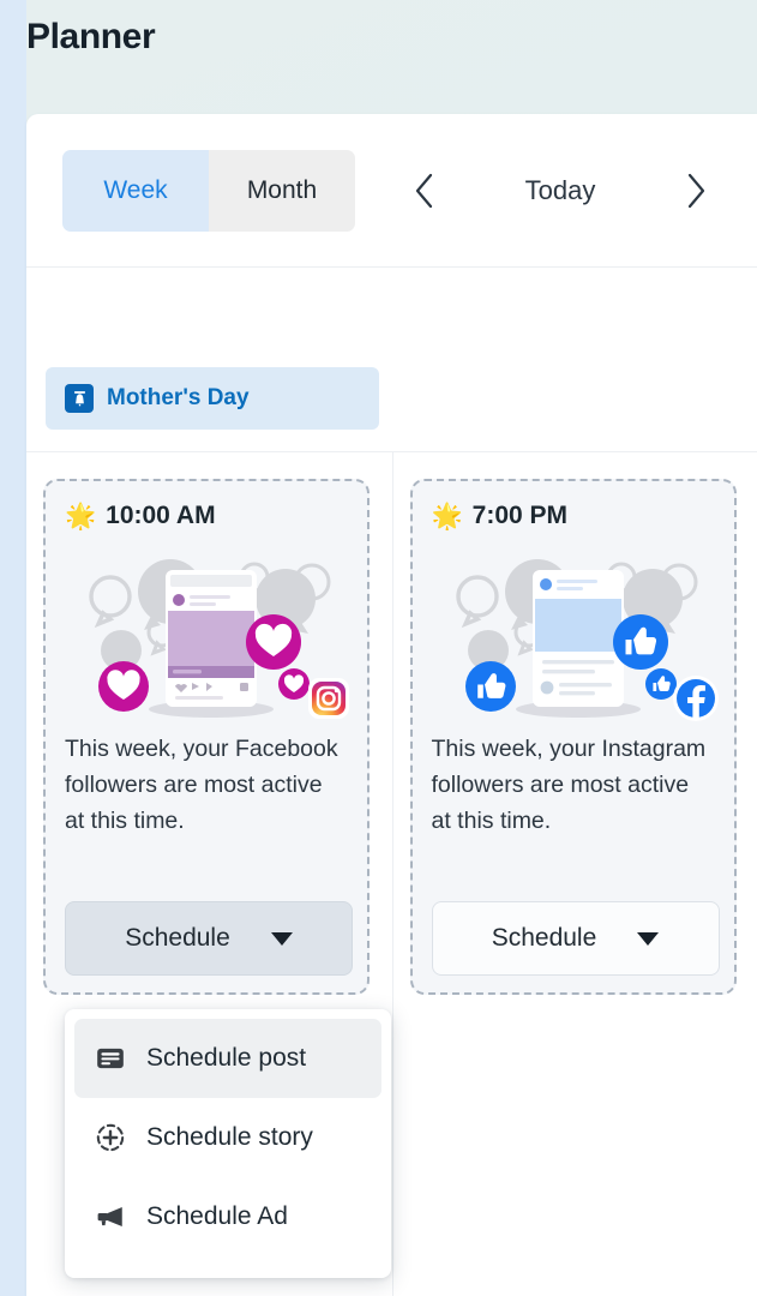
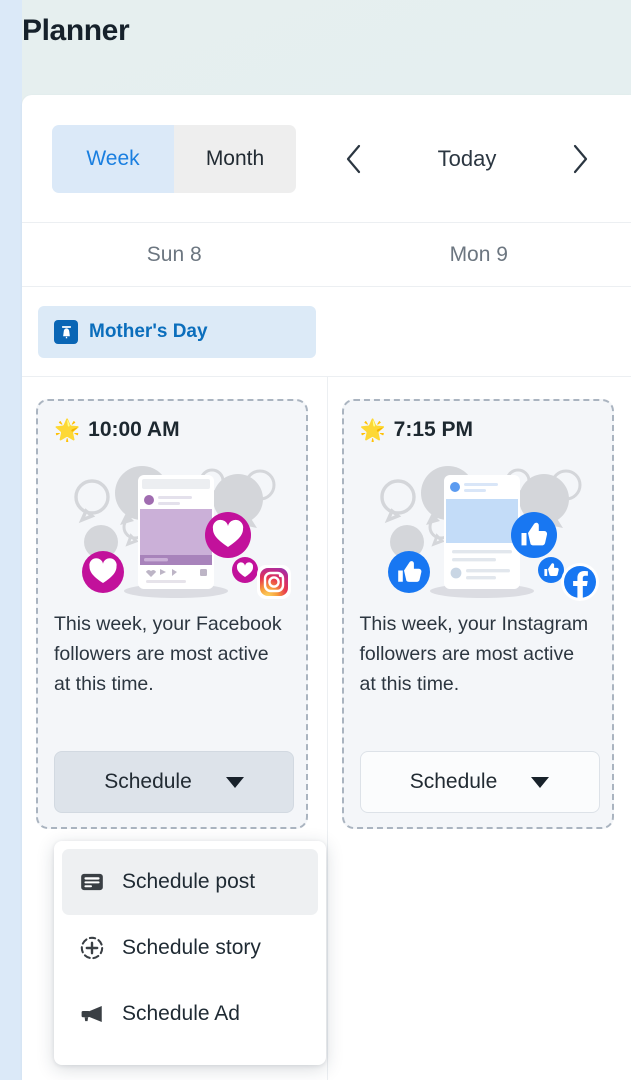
  Planner
  Week
  Month
  Today
+ Sun 8
+ Mon 9
  Mother's Day
  🌟
  10:00 AM
  This week, your Facebook followers are most active at this time.
  Schedule
  🌟
- 7:00 PM
+ 7:15 PM
  This week, your Instagram followers are most active at this time.
  Schedule
  Schedule post
  Schedule story
  Schedule Ad
